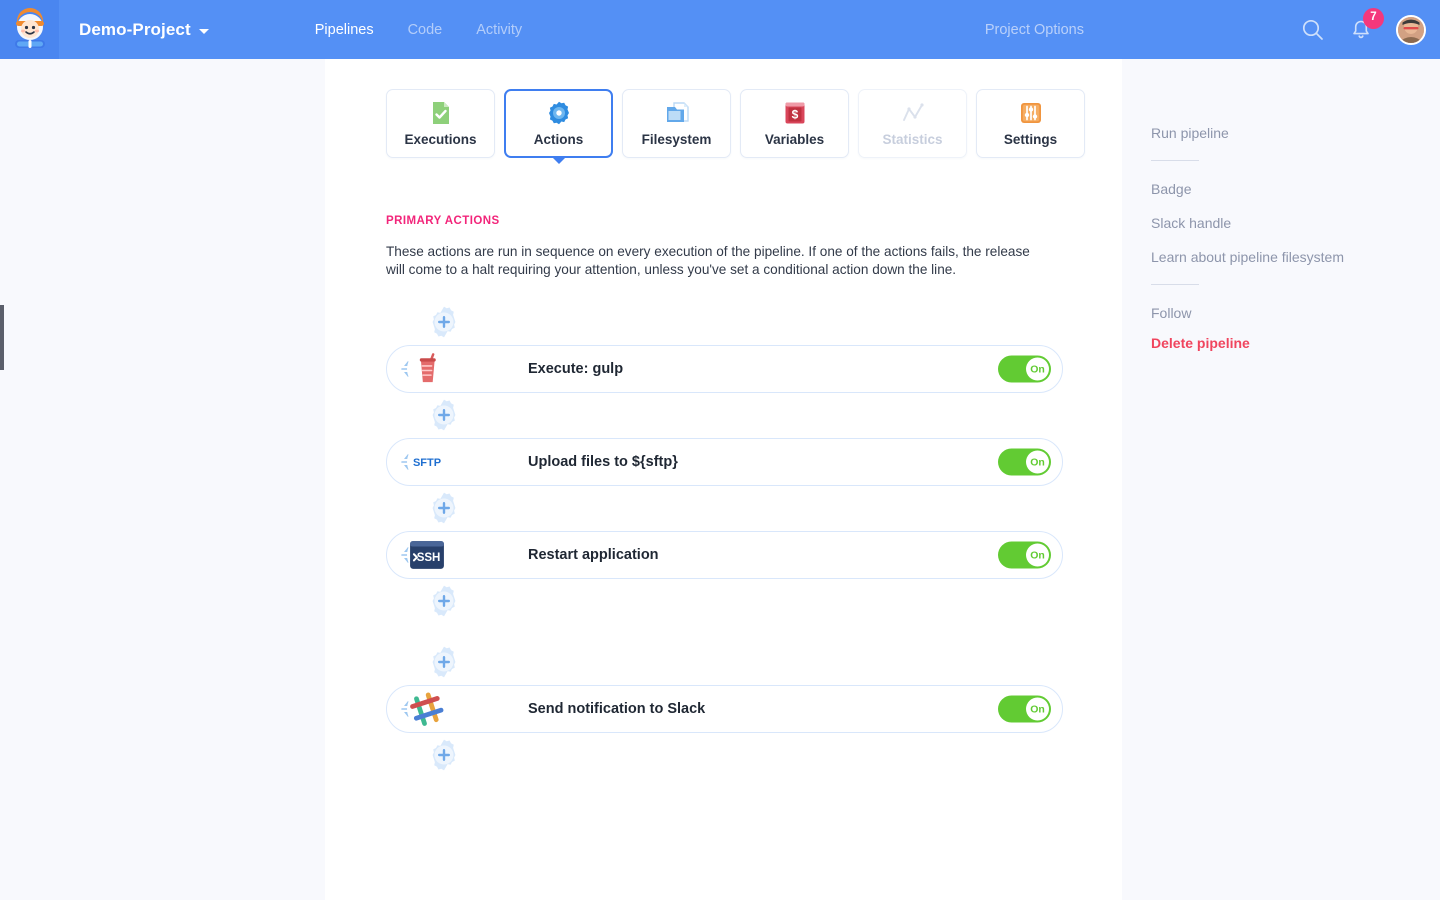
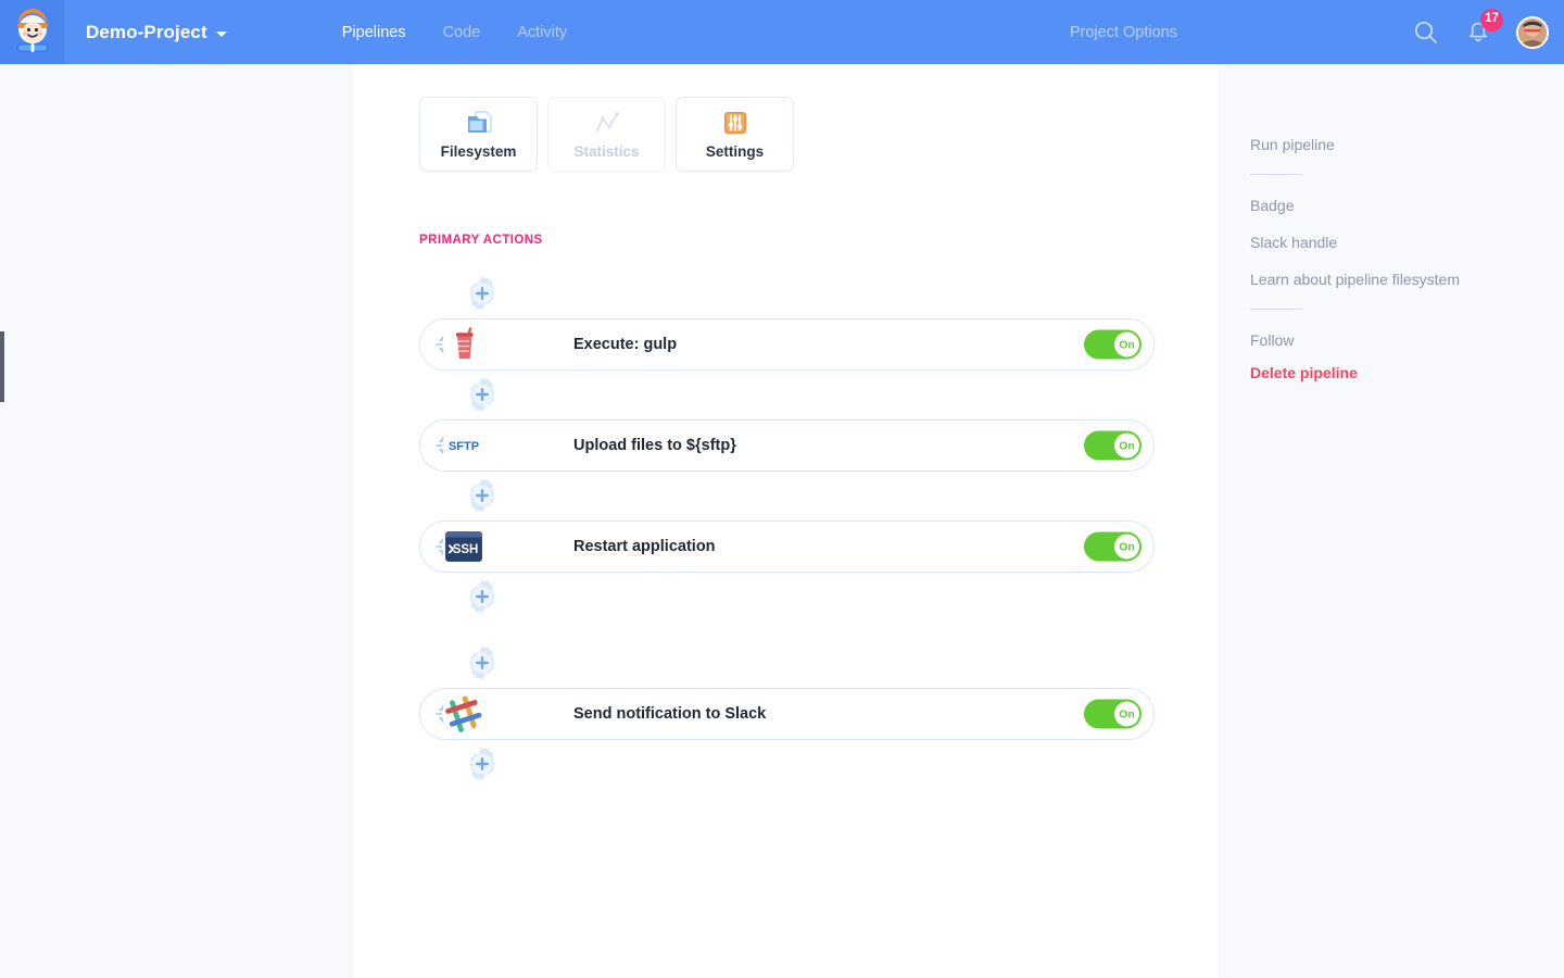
  Demo-Project
  Pipelines
  Code
  Activity
  Project Options
- 7
+ 17
- Executions
- Actions
  Filesystem
- $
- Variables
  Statistics
  Settings
  PRIMARY ACTIONS
- These actions are run in sequence on every execution of the pipeline. If one of the actions fails, the release will come to a halt requiring your attention, unless you've set a conditional action down the line.
  Execute: gulp
  On
  SFTP
  Upload files to ${sftp}
  On
  SSH
  Restart application
  On
  Send notification to Slack
  On
  Run pipeline
  Badge
  Slack handle
  Learn about pipeline filesystem
  Follow
  Delete pipeline
